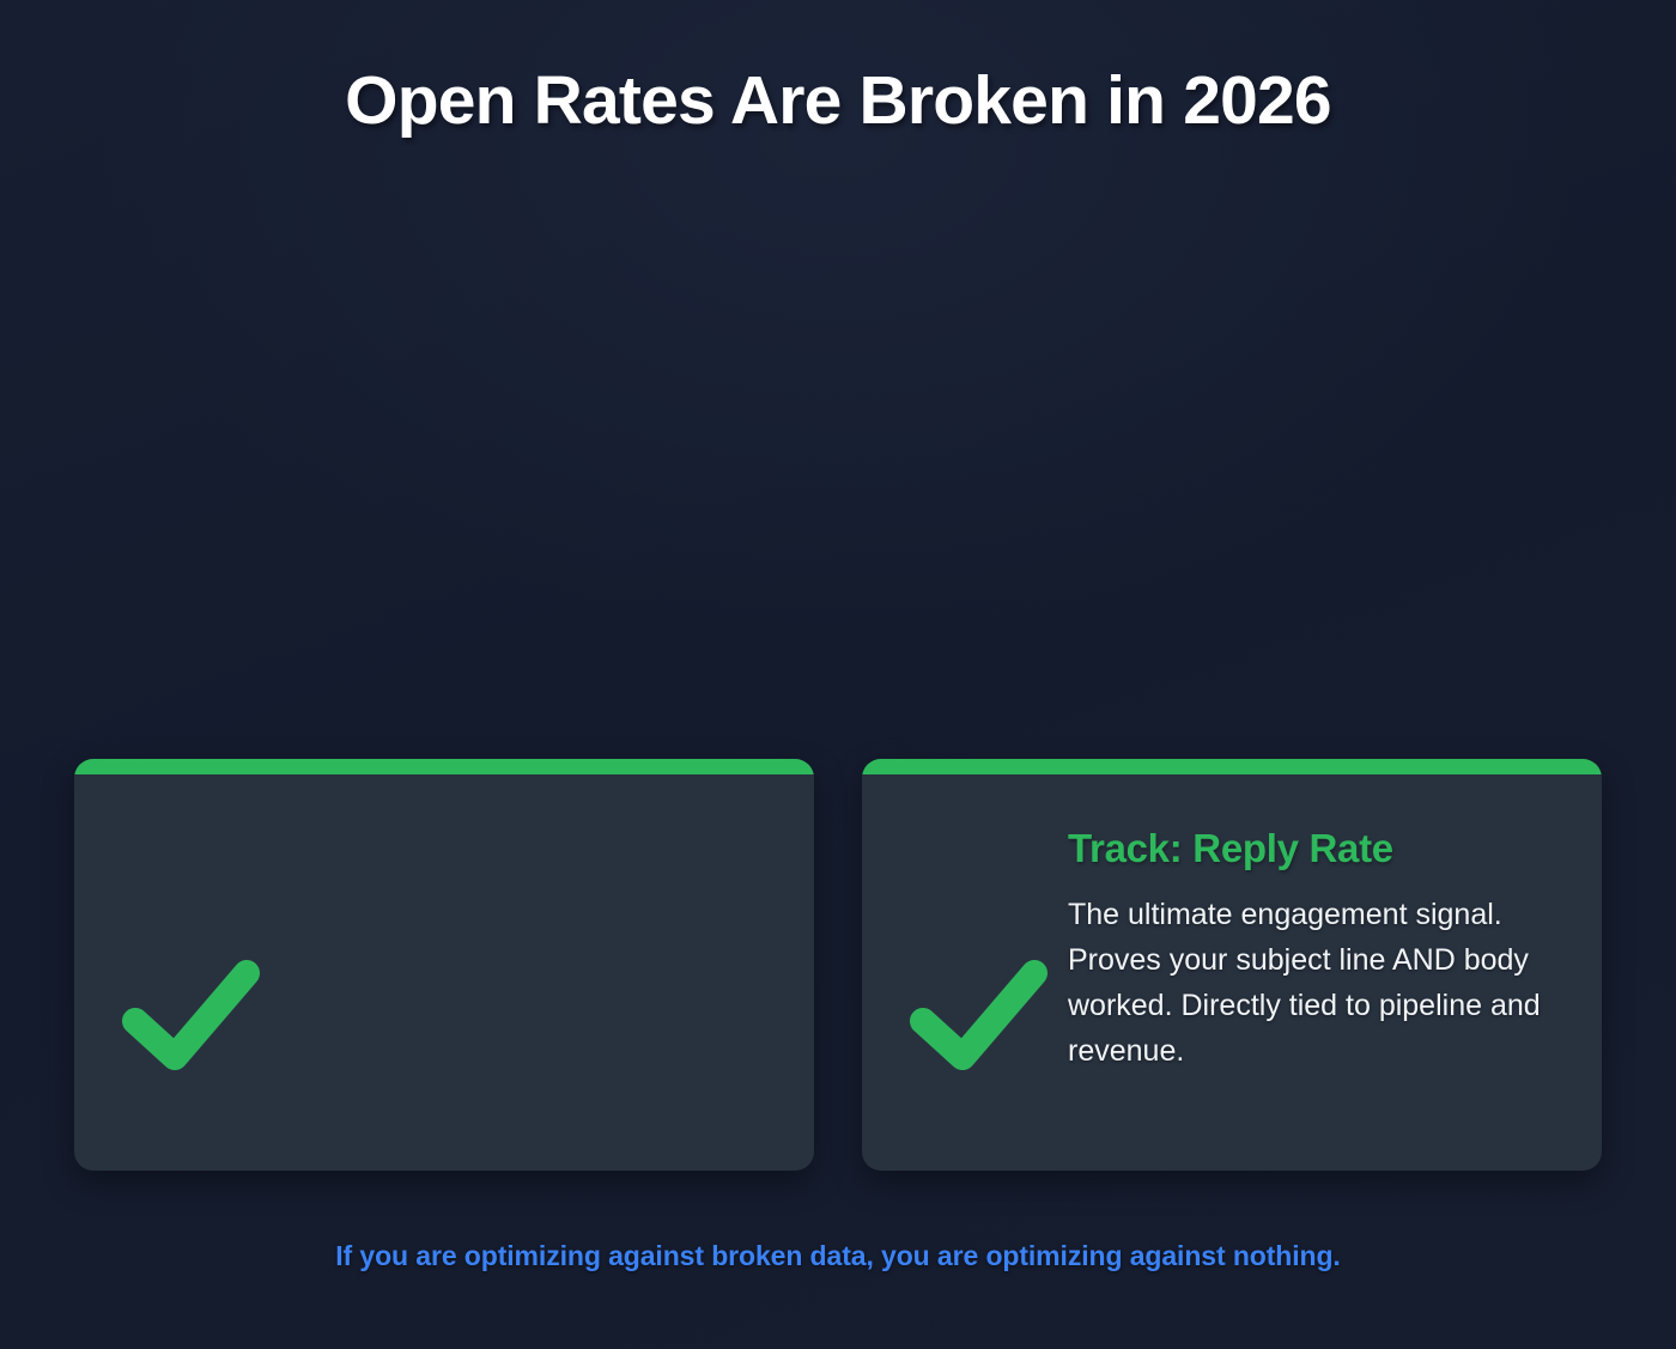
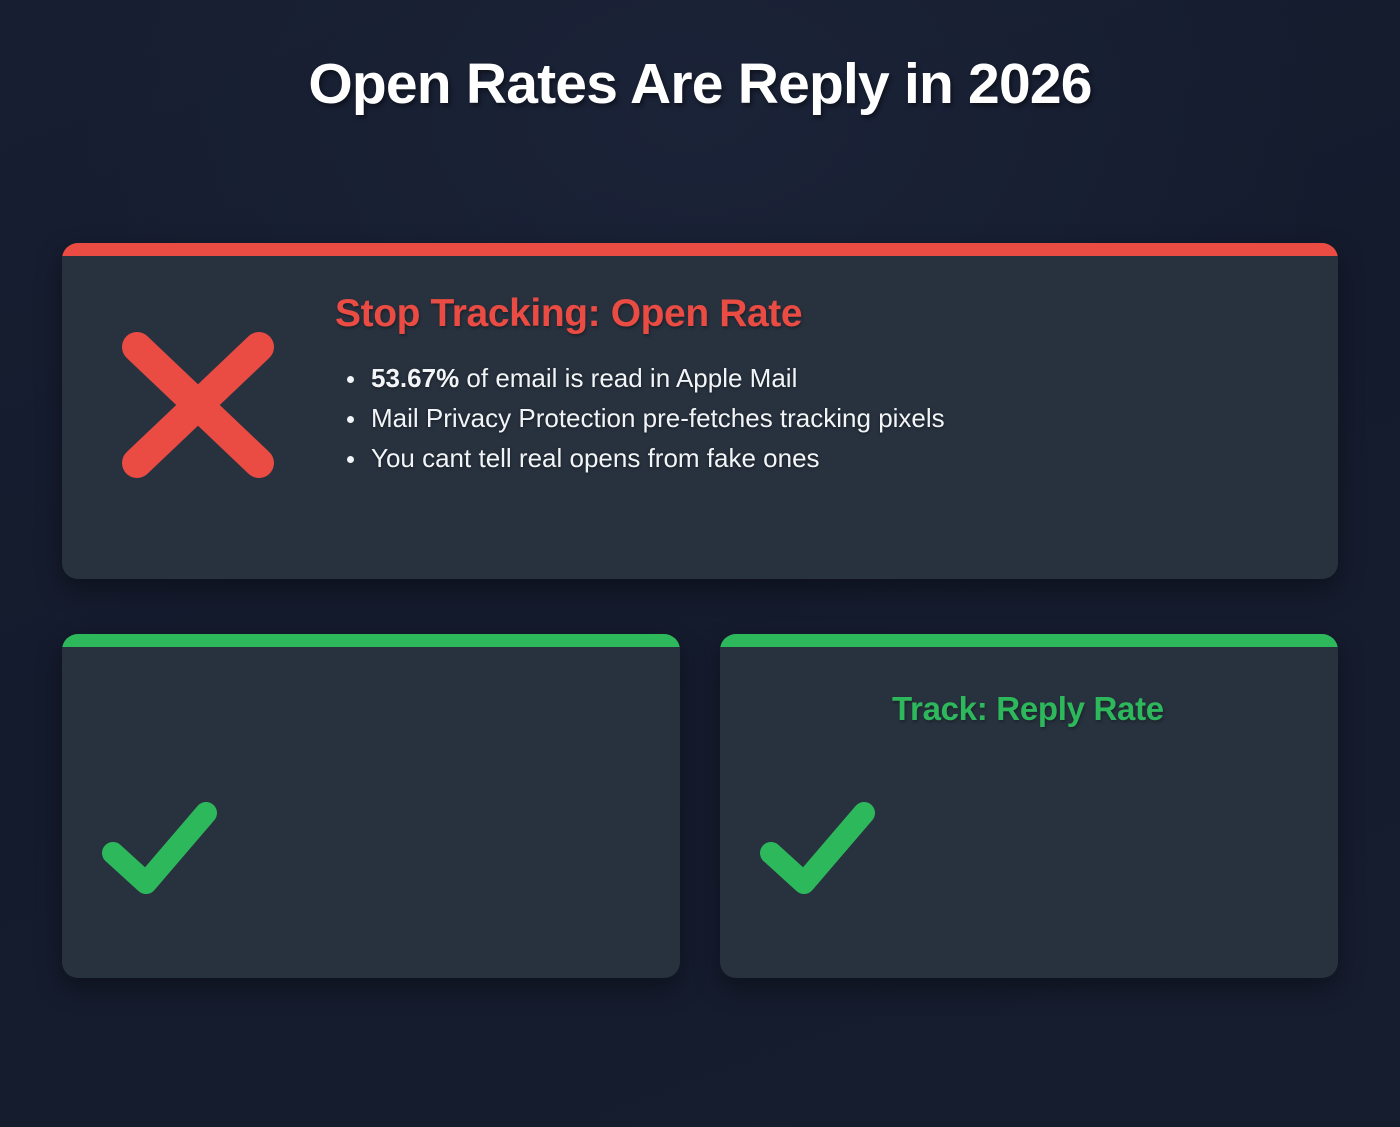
- Open Rates Are Broken in 2026
+ Open Rates Are Reply in 2026
+ Stop Tracking: Open Rate
+ 53.67% of email is read in Apple Mail
+ Mail Privacy Protection pre-fetches tracking pixels
+ You cant tell real opens from fake ones
  Track: Reply Rate
- The ultimate engagement signal. Proves your subject line AND body worked. Directly tied to pipeline and revenue.
- If you are optimizing against broken data, you are optimizing against nothing.
